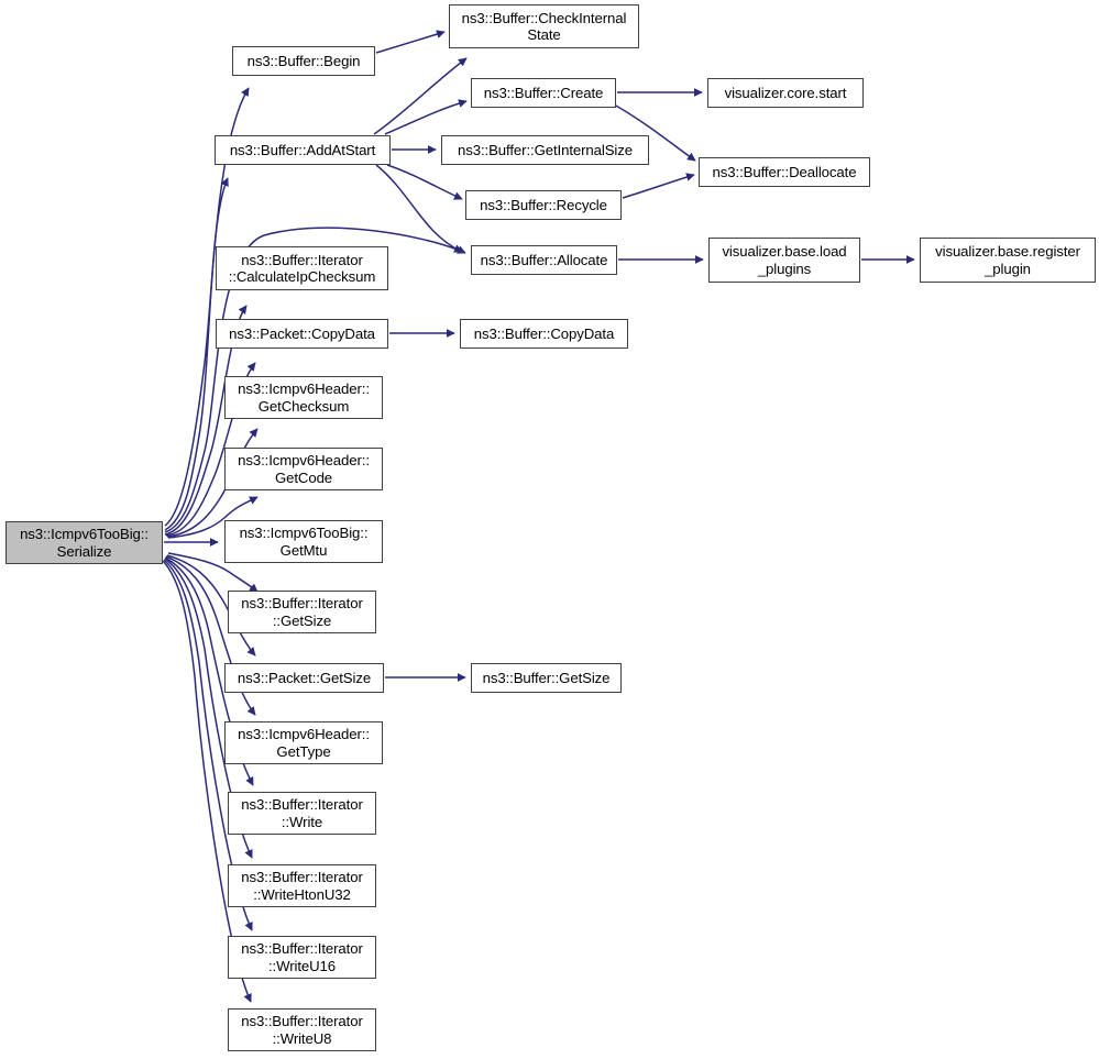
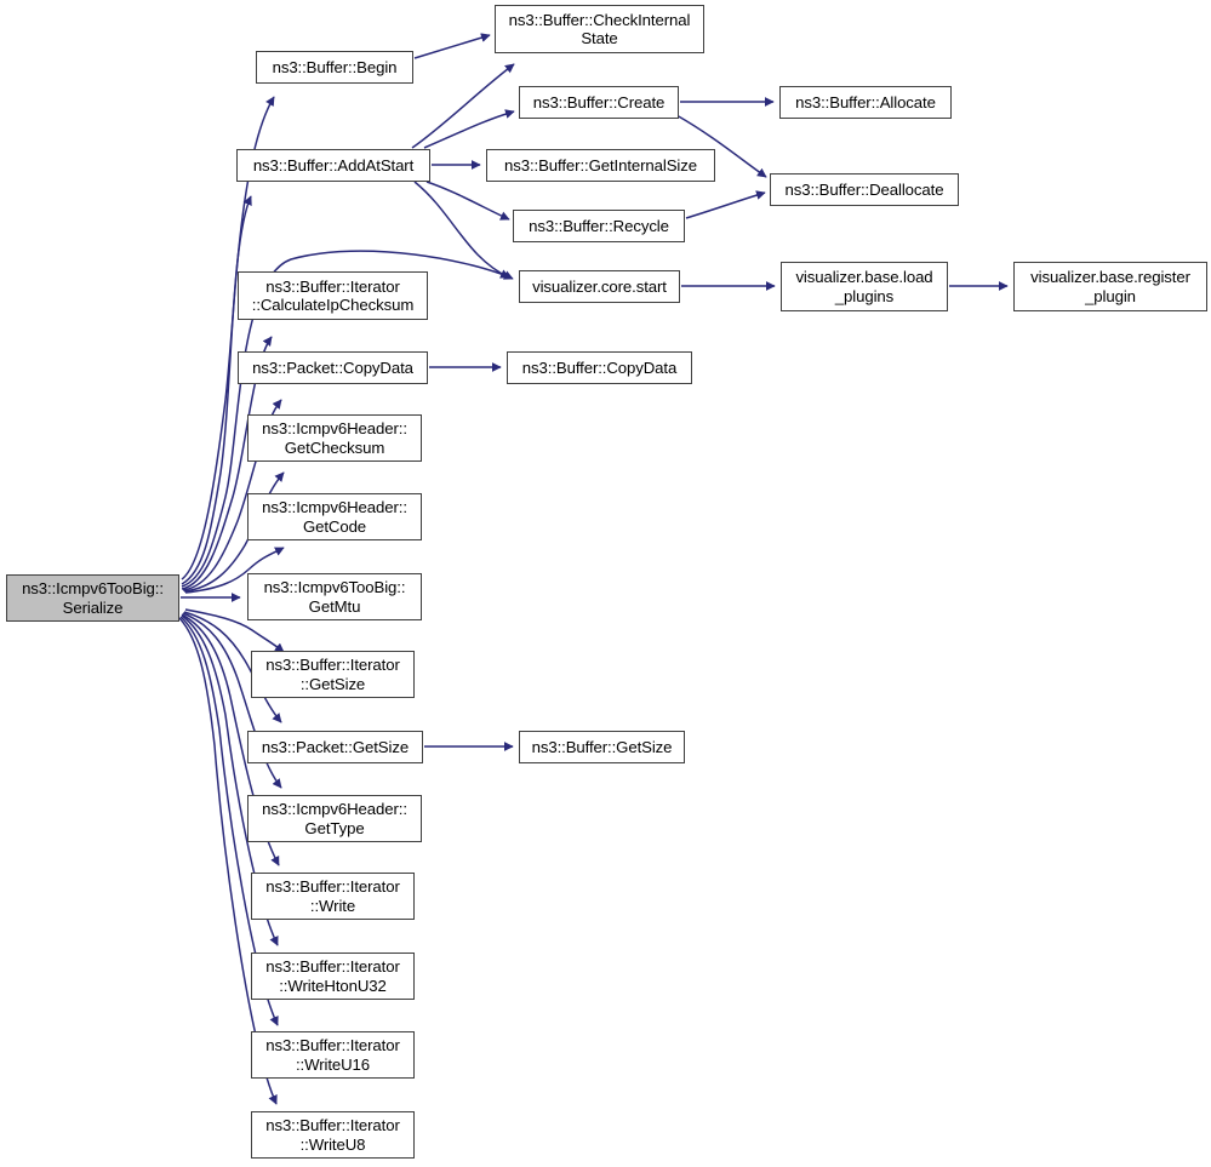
  ns3::Icmpv6TooBig::
  Serialize
  ns3::Buffer::Begin
  ns3::Buffer::CheckInternal
  State
  ns3::Buffer::Create
- visualizer.core.start
+ ns3::Buffer::Allocate
  ns3::Buffer::AddAtStart
  ns3::Buffer::GetInternalSize
  ns3::Buffer::Deallocate
  ns3::Buffer::Recycle
  ns3::Buffer::Iterator
  ::CalculateIpChecksum
- ns3::Buffer::Allocate
+ visualizer.core.start
  visualizer.base.load
  _plugins
  visualizer.base.register
  _plugin
  ns3::Packet::CopyData
  ns3::Buffer::CopyData
  ns3::Icmpv6Header::
  GetChecksum
  ns3::Icmpv6Header::
  GetCode
  ns3::Icmpv6TooBig::
  GetMtu
  ns3::Buffer::Iterator
  ::GetSize
  ns3::Packet::GetSize
  ns3::Buffer::GetSize
  ns3::Icmpv6Header::
  GetType
  ns3::Buffer::Iterator
  ::Write
  ns3::Buffer::Iterator
  ::WriteHtonU32
  ns3::Buffer::Iterator
  ::WriteU16
  ns3::Buffer::Iterator
  ::WriteU8
